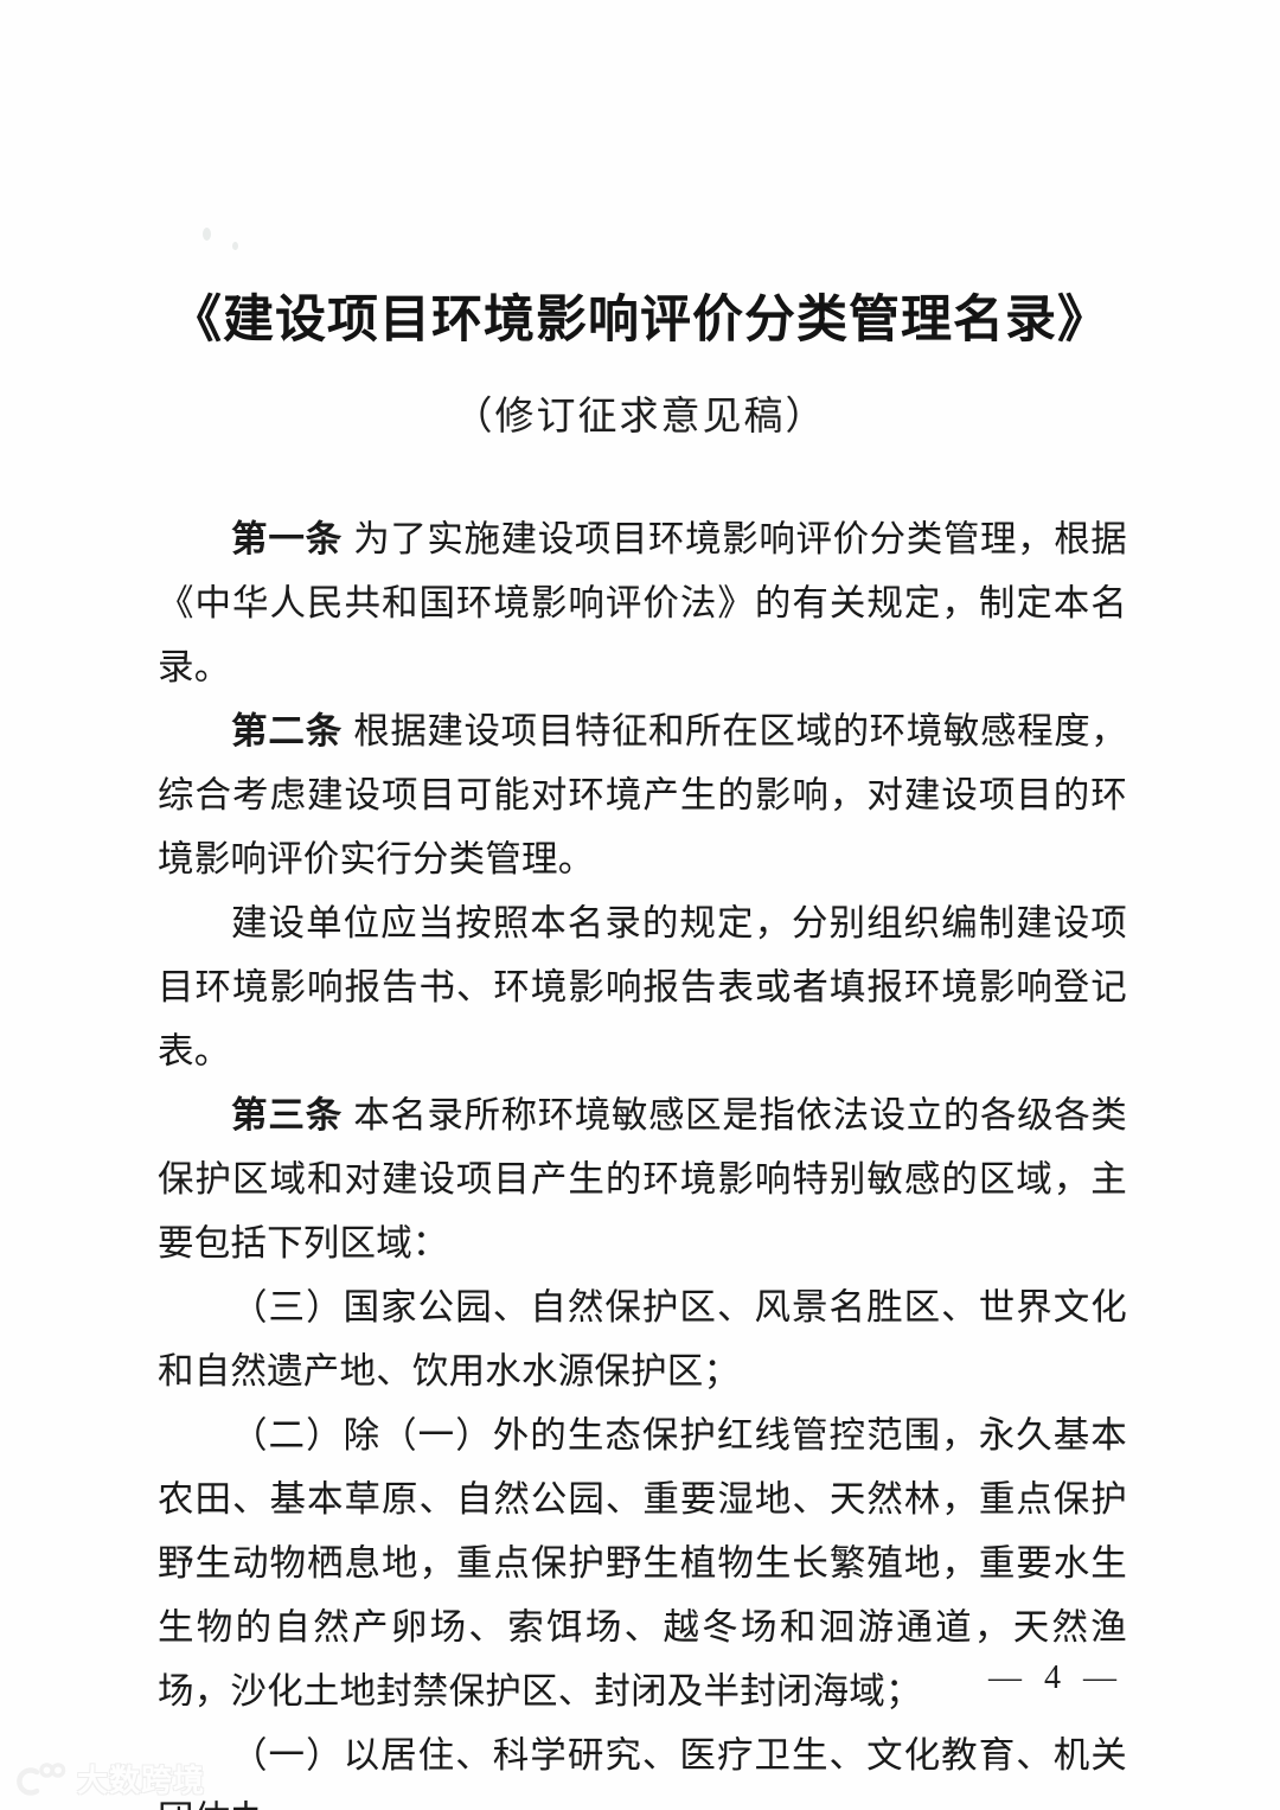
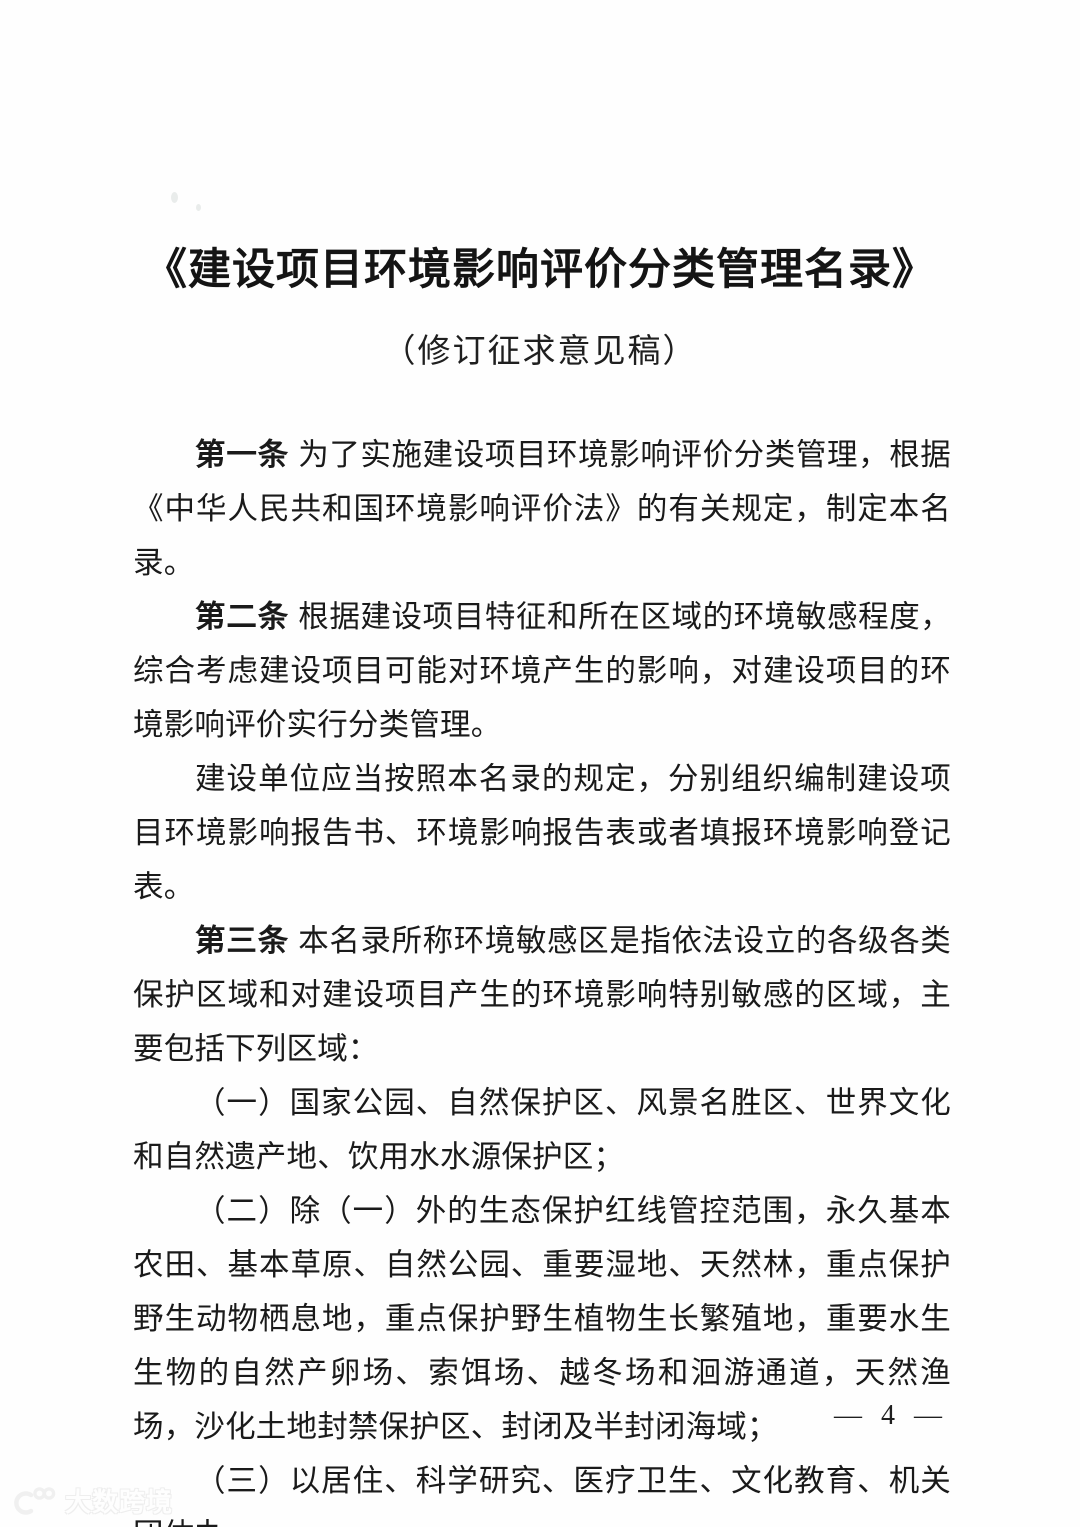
  《建设项目环境影响评价分类管理名录》
  （修订征求意见稿）
  第一条 为了实施建设项目环境影响评价分类管理，根据《中华人民共和国环境影响评价法》的有关规定，制定本名录。
  第二条 根据建设项目特征和所在区域的环境敏感程度，综合考虑建设项目可能对环境产生的影响，对建设项目的环境影响评价实行分类管理。
  建设单位应当按照本名录的规定，分别组织编制建设项目环境影响报告书、环境影响报告表或者填报环境影响登记表。
  第三条 本名录所称环境敏感区是指依法设立的各级各类保护区域和对建设项目产生的环境影响特别敏感的区域，主要包括下列区域：
- （三）国家公园、自然保护区、风景名胜区、世界文化和自然遗产地、饮用水水源保护区；
+ （一）国家公园、自然保护区、风景名胜区、世界文化和自然遗产地、饮用水水源保护区；
  （二）除（一）外的生态保护红线管控范围，永久基本农田、基本草原、自然公园、重要湿地、天然林，重点保护野生动物栖息地，重点保护野生植物生长繁殖地，重要水生生物的自然产卵场、索饵场、越冬场和洄游通道，天然渔场，沙化土地封禁保护区、封闭及半封闭海域；
- （一）以居住、科学研究、医疗卫生、文化教育、机关
+ （三）以居住、科学研究、医疗卫生、文化教育、机关
  — 4 —
